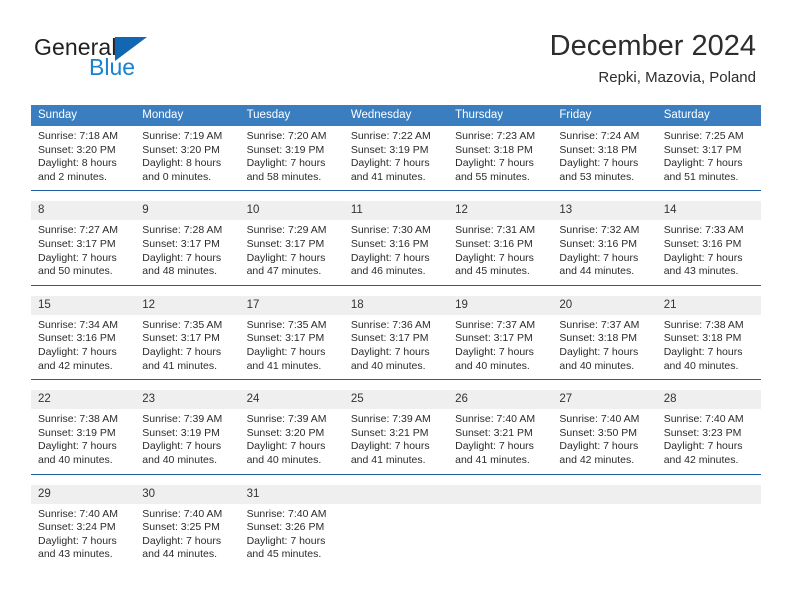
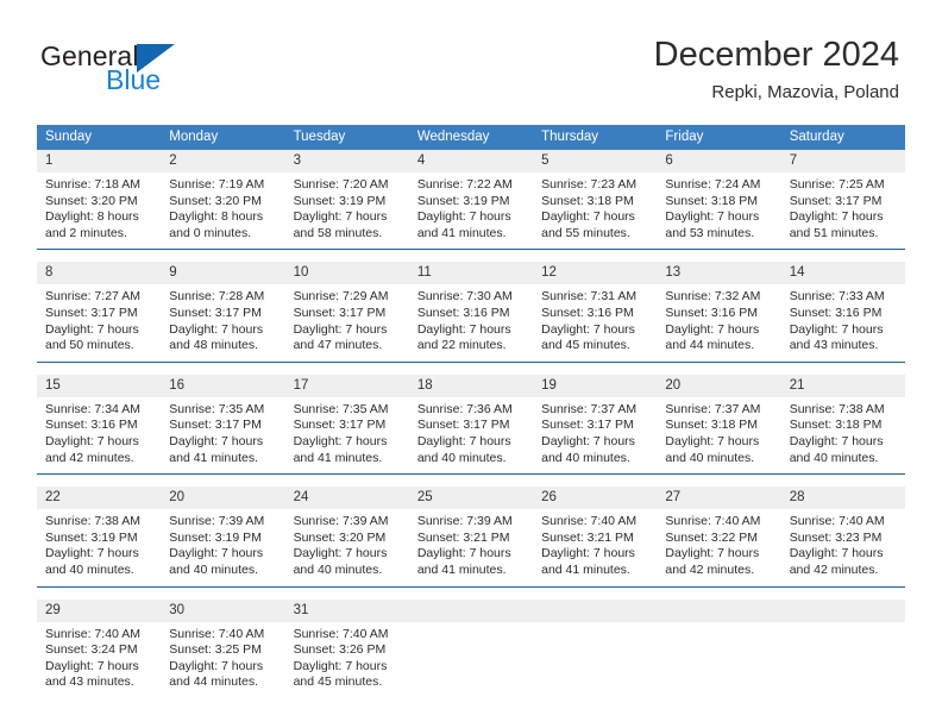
  General
  Blue
  December 2024
  Repki, Mazovia, Poland
  Sunday	Monday	Tuesday	Wednesday	Thursday	Friday	Saturday
+ 1	2	3	4	5	6	7
  Sunrise: 7:18 AMSunset: 3:20 PMDaylight: 8 hoursand 2 minutes.	Sunrise: 7:19 AMSunset: 3:20 PMDaylight: 8 hoursand 0 minutes.	Sunrise: 7:20 AMSunset: 3:19 PMDaylight: 7 hoursand 58 minutes.	Sunrise: 7:22 AMSunset: 3:19 PMDaylight: 7 hoursand 41 minutes.	Sunrise: 7:23 AMSunset: 3:18 PMDaylight: 7 hoursand 55 minutes.	Sunrise: 7:24 AMSunset: 3:18 PMDaylight: 7 hoursand 53 minutes.	Sunrise: 7:25 AMSunset: 3:17 PMDaylight: 7 hoursand 51 minutes.
  8	9	10	11	12	13	14
- Sunrise: 7:27 AMSunset: 3:17 PMDaylight: 7 hoursand 50 minutes.	Sunrise: 7:28 AMSunset: 3:17 PMDaylight: 7 hoursand 48 minutes.	Sunrise: 7:29 AMSunset: 3:17 PMDaylight: 7 hoursand 47 minutes.	Sunrise: 7:30 AMSunset: 3:16 PMDaylight: 7 hoursand 46 minutes.	Sunrise: 7:31 AMSunset: 3:16 PMDaylight: 7 hoursand 45 minutes.	Sunrise: 7:32 AMSunset: 3:16 PMDaylight: 7 hoursand 44 minutes.	Sunrise: 7:33 AMSunset: 3:16 PMDaylight: 7 hoursand 43 minutes.
+ Sunrise: 7:27 AMSunset: 3:17 PMDaylight: 7 hoursand 50 minutes.	Sunrise: 7:28 AMSunset: 3:17 PMDaylight: 7 hoursand 48 minutes.	Sunrise: 7:29 AMSunset: 3:17 PMDaylight: 7 hoursand 47 minutes.	Sunrise: 7:30 AMSunset: 3:16 PMDaylight: 7 hoursand 22 minutes.	Sunrise: 7:31 AMSunset: 3:16 PMDaylight: 7 hoursand 45 minutes.	Sunrise: 7:32 AMSunset: 3:16 PMDaylight: 7 hoursand 44 minutes.	Sunrise: 7:33 AMSunset: 3:16 PMDaylight: 7 hoursand 43 minutes.
- 15	12	17	18	19	20	21
+ 15	16	17	18	19	20	21
  Sunrise: 7:34 AMSunset: 3:16 PMDaylight: 7 hoursand 42 minutes.	Sunrise: 7:35 AMSunset: 3:17 PMDaylight: 7 hoursand 41 minutes.	Sunrise: 7:35 AMSunset: 3:17 PMDaylight: 7 hoursand 41 minutes.	Sunrise: 7:36 AMSunset: 3:17 PMDaylight: 7 hoursand 40 minutes.	Sunrise: 7:37 AMSunset: 3:17 PMDaylight: 7 hoursand 40 minutes.	Sunrise: 7:37 AMSunset: 3:18 PMDaylight: 7 hoursand 40 minutes.	Sunrise: 7:38 AMSunset: 3:18 PMDaylight: 7 hoursand 40 minutes.
- 22	23	24	25	26	27	28
+ 22	20	24	25	26	27	28
- Sunrise: 7:38 AMSunset: 3:19 PMDaylight: 7 hoursand 40 minutes.	Sunrise: 7:39 AMSunset: 3:19 PMDaylight: 7 hoursand 40 minutes.	Sunrise: 7:39 AMSunset: 3:20 PMDaylight: 7 hoursand 40 minutes.	Sunrise: 7:39 AMSunset: 3:21 PMDaylight: 7 hoursand 41 minutes.	Sunrise: 7:40 AMSunset: 3:21 PMDaylight: 7 hoursand 41 minutes.	Sunrise: 7:40 AMSunset: 3:50 PMDaylight: 7 hoursand 42 minutes.	Sunrise: 7:40 AMSunset: 3:23 PMDaylight: 7 hoursand 42 minutes.
+ Sunrise: 7:38 AMSunset: 3:19 PMDaylight: 7 hoursand 40 minutes.	Sunrise: 7:39 AMSunset: 3:19 PMDaylight: 7 hoursand 40 minutes.	Sunrise: 7:39 AMSunset: 3:20 PMDaylight: 7 hoursand 40 minutes.	Sunrise: 7:39 AMSunset: 3:21 PMDaylight: 7 hoursand 41 minutes.	Sunrise: 7:40 AMSunset: 3:21 PMDaylight: 7 hoursand 41 minutes.	Sunrise: 7:40 AMSunset: 3:22 PMDaylight: 7 hoursand 42 minutes.	Sunrise: 7:40 AMSunset: 3:23 PMDaylight: 7 hoursand 42 minutes.
  29	30	31
  Sunrise: 7:40 AMSunset: 3:24 PMDaylight: 7 hoursand 43 minutes.	Sunrise: 7:40 AMSunset: 3:25 PMDaylight: 7 hoursand 44 minutes.	Sunrise: 7:40 AMSunset: 3:26 PMDaylight: 7 hoursand 45 minutes.
